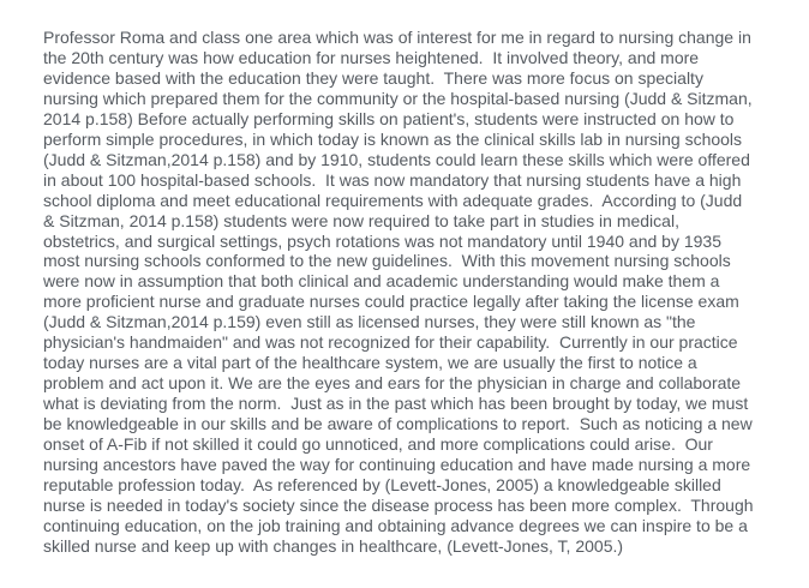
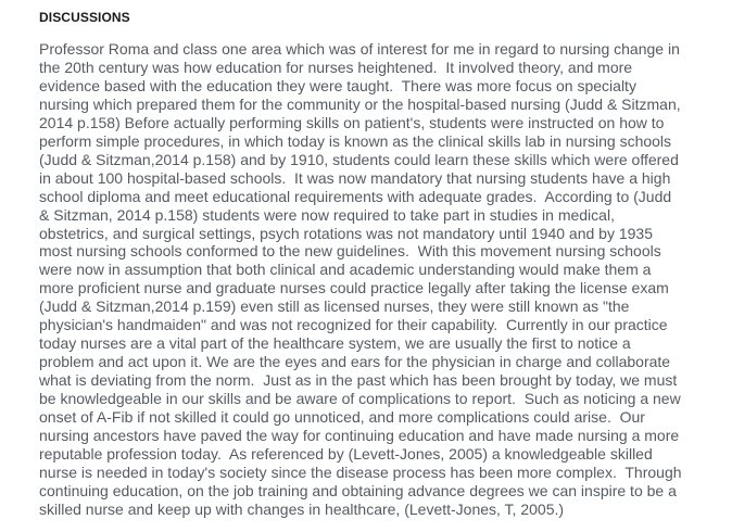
+ DISCUSSIONS
  Professor Roma and class one area which was of interest for me in regard to nursing change in
  the 20th century was how education for nurses heightened. It involved theory, and more
  evidence based with the education they were taught. There was more focus on specialty
  nursing which prepared them for the community or the hospital-based nursing (Judd & Sitzman,
  2014 p.158) Before actually performing skills on patient's, students were instructed on how to
  perform simple procedures, in which today is known as the clinical skills lab in nursing schools
  (Judd & Sitzman,2014 p.158) and by 1910, students could learn these skills which were offered
  in about 100 hospital-based schools. It was now mandatory that nursing students have a high
  school diploma and meet educational requirements with adequate grades. According to (Judd
  & Sitzman, 2014 p.158) students were now required to take part in studies in medical,
  obstetrics, and surgical settings, psych rotations was not mandatory until 1940 and by 1935
  most nursing schools conformed to the new guidelines. With this movement nursing schools
  were now in assumption that both clinical and academic understanding would make them a
  more proficient nurse and graduate nurses could practice legally after taking the license exam
  (Judd & Sitzman,2014 p.159) even still as licensed nurses, they were still known as "the
  physician's handmaiden" and was not recognized for their capability. Currently in our practice
  today nurses are a vital part of the healthcare system, we are usually the first to notice a
  problem and act upon it. We are the eyes and ears for the physician in charge and collaborate
  what is deviating from the norm. Just as in the past which has been brought by today, we must
  be knowledgeable in our skills and be aware of complications to report. Such as noticing a new
  onset of A-Fib if not skilled it could go unnoticed, and more complications could arise. Our
  nursing ancestors have paved the way for continuing education and have made nursing a more
  reputable profession today. As referenced by (Levett-Jones, 2005) a knowledgeable skilled
  nurse is needed in today's society since the disease process has been more complex. Through
  continuing education, on the job training and obtaining advance degrees we can inspire to be a
  skilled nurse and keep up with changes in healthcare, (Levett-Jones, T, 2005.)
